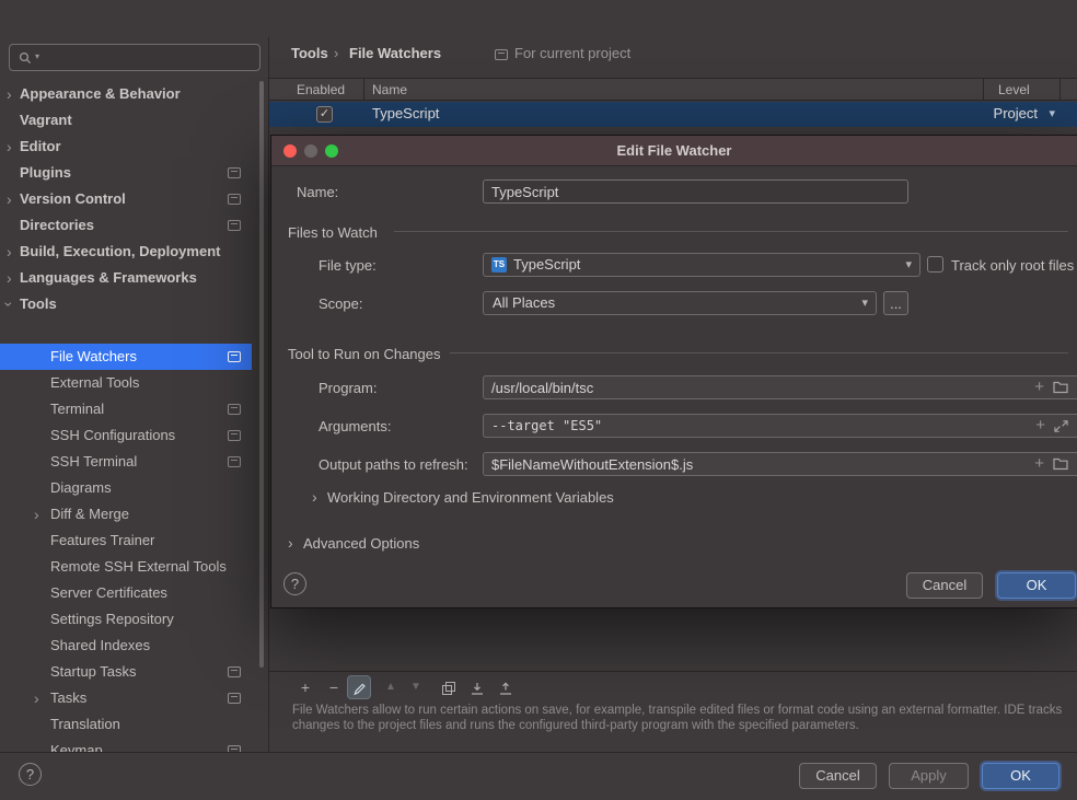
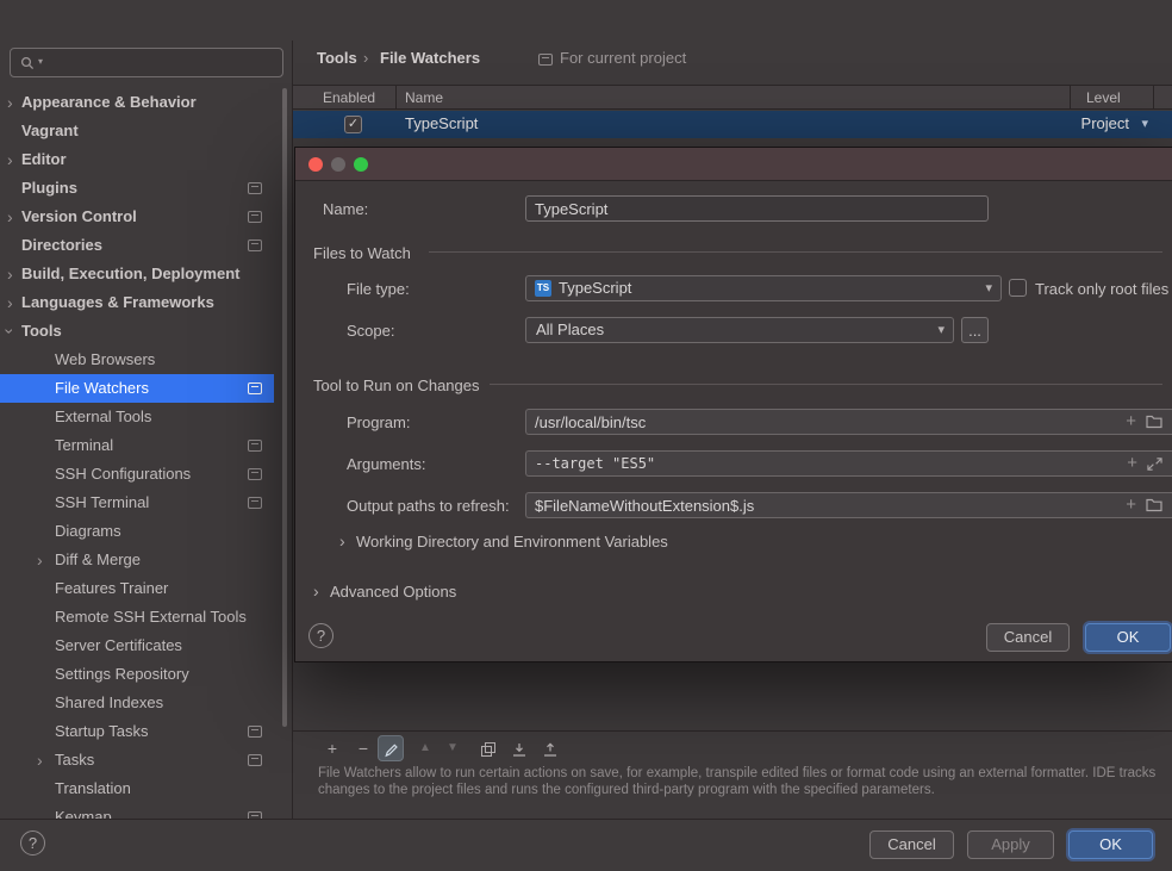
  ▾
  ›
  Appearance & Behavior
  Vagrant
  ›
  Editor
  Plugins
  ›
  Version Control
  Directories
  ›
  Build, Execution, Deployment
  ›
  Languages & Frameworks
  Tools
+ Web Browsers
  File Watchers
  External Tools
  Terminal
  SSH Configurations
  SSH Terminal
  Diagrams
  ›
  Diff & Merge
  Features Trainer
  Remote SSH External Tools
  Server Certificates
  Settings Repository
  Shared Indexes
  Startup Tasks
  ›
  Tasks
  Translation
  Keymap
  Tools
  ›
  File Watchers
  For current project
  Enabled
  Name
  Level
  ✓
  TypeScript
  Project
  ▾
  +
  −
  ▲
  ▼
  File Watchers allow to run certain actions on save, for example, transpile edited files or format code using an external formatter. IDE tracks changes to the project files and runs the configured third-party program with the specified parameters.
- Edit File Watcher
  Name:
  TypeScript
  Files to Watch
  File type:
  TS
  TypeScript
  ▾
  Track only root files
  Scope:
  All Places
  ▾
  ...
  Tool to Run on Changes
  Program:
  /usr/local/bin/tsc
  +
  Arguments:
  --target "ES5"
  +
  Output paths to refresh:
  $FileNameWithoutExtension$.js
  +
  ›
  Working Directory and Environment Variables
  ›
  Advanced Options
  ?
  Cancel
  OK
  ?
  Cancel
  Apply
  OK
